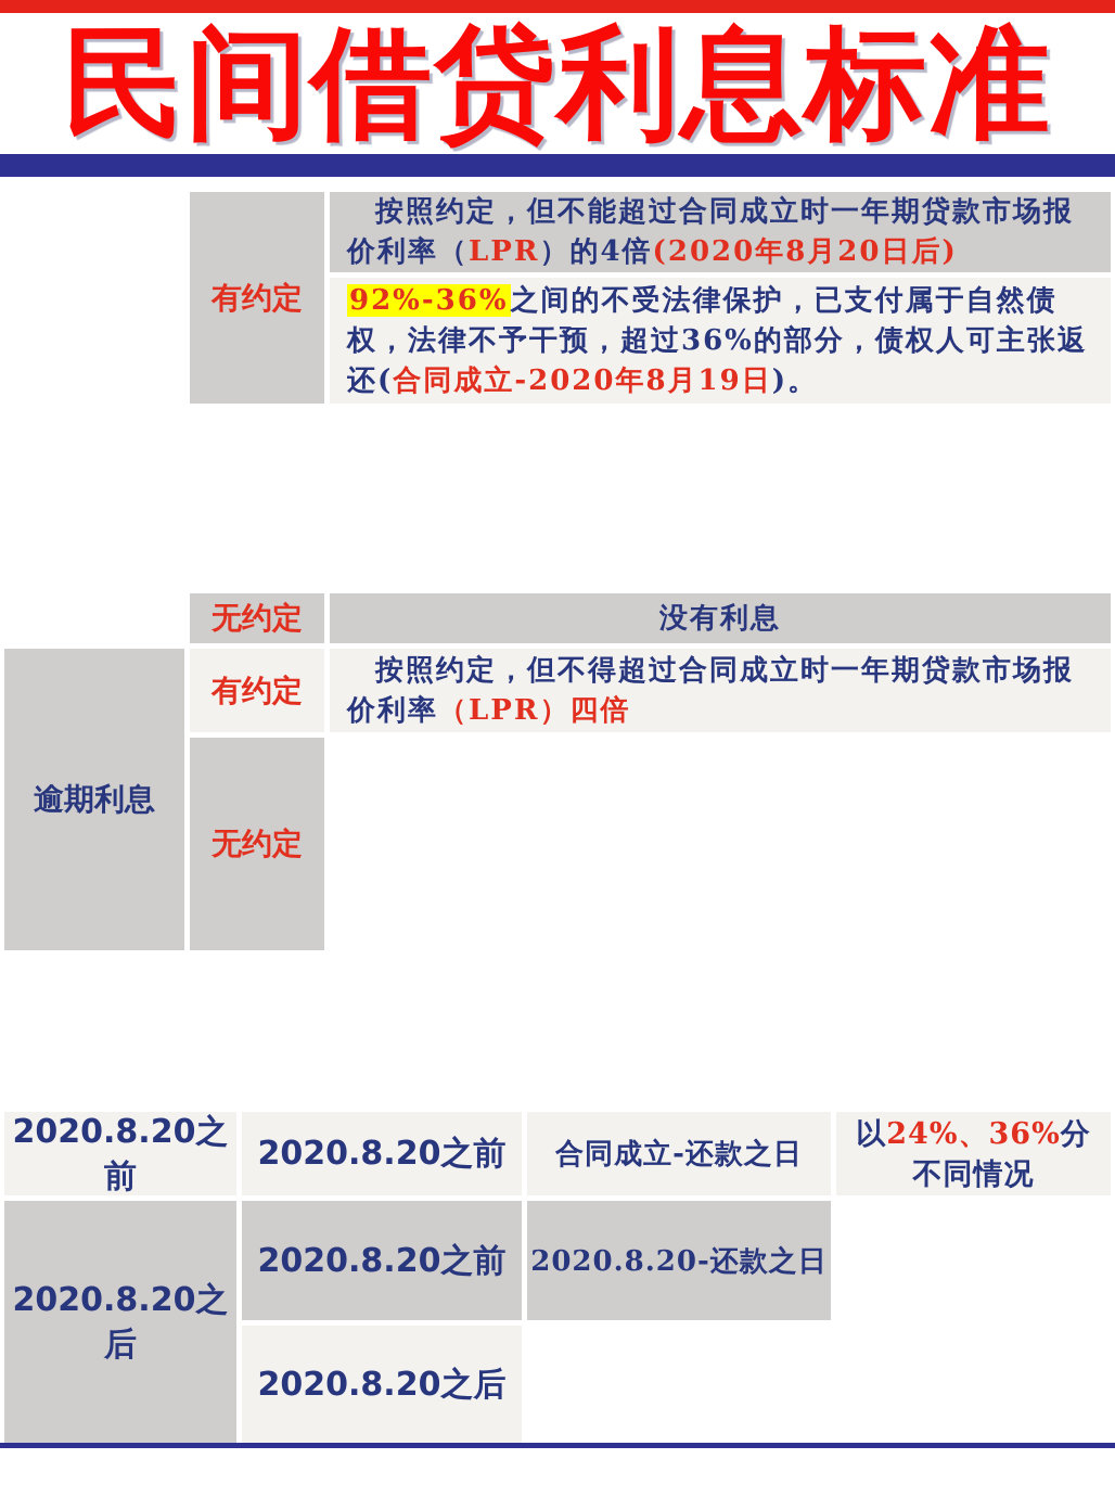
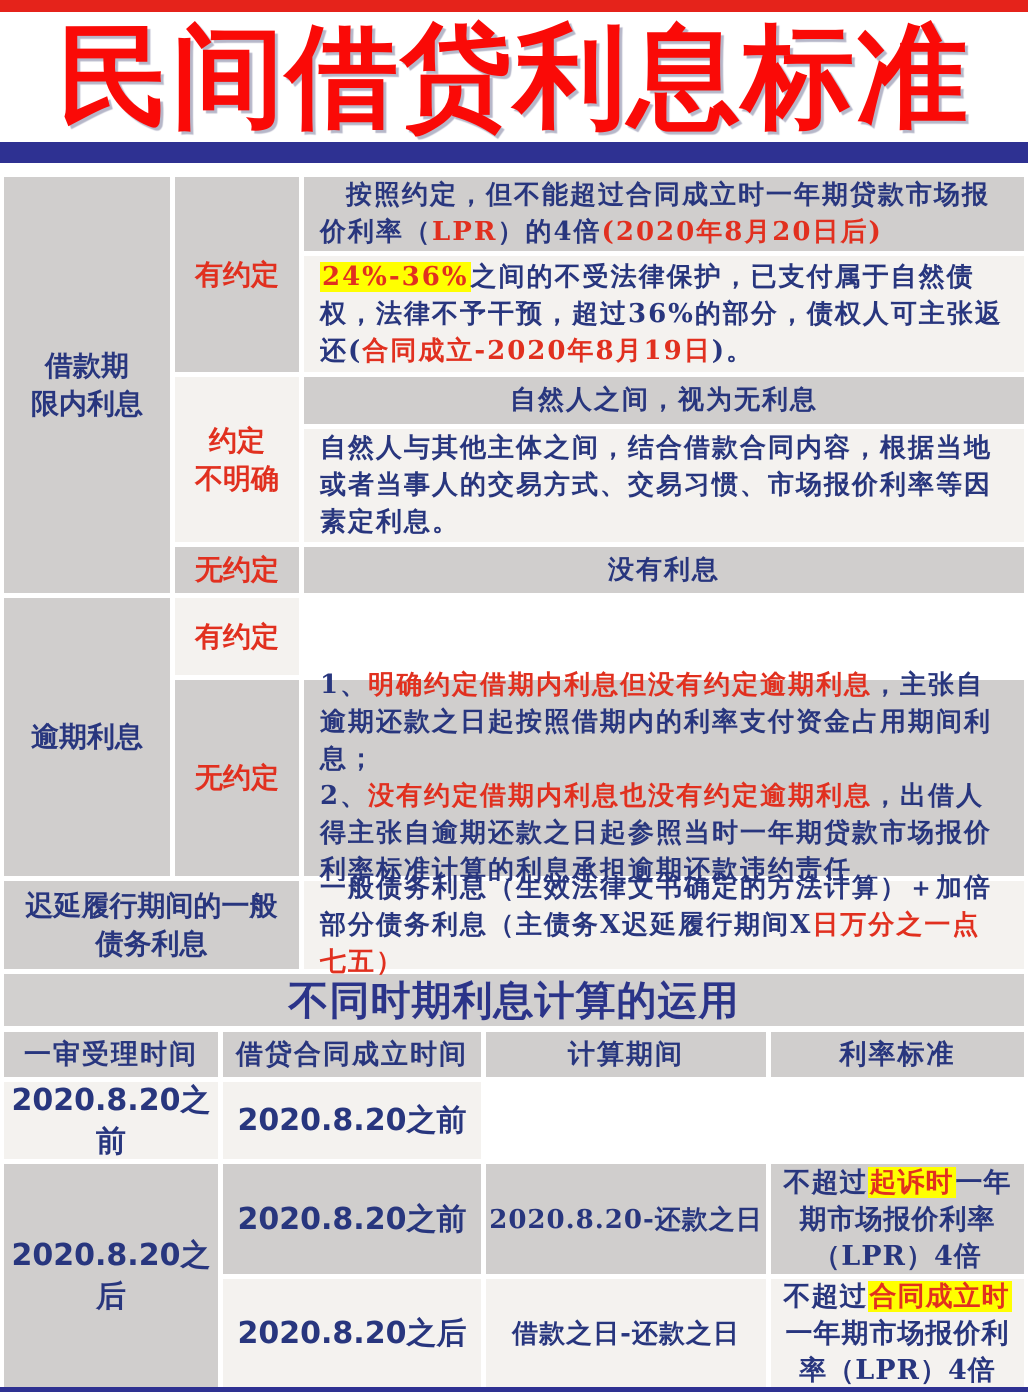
  民间借贷利息标准
+ 借款期
+ 限内利息
  有约定
  按照约定，但不能超过合同成立时一年期贷款市场报价利率（LPR）的4倍(2020年8月20日后)
- 92%-36%之间的不受法律保护，已支付属于自然债权，法律不予干预，超过36%的部分，债权人可主张返还(合同成立-2020年8月19日)。
+ 24%-36%之间的不受法律保护，已支付属于自然债权，法律不予干预，超过36%的部分，债权人可主张返还(合同成立-2020年8月19日)。
+ 约定
+ 不明确
+ 自然人之间，视为无利息
+ 自然人与其他主体之间，结合借款合同内容，根据当地或者当事人的交易方式、交易习惯、市场报价利率等因素定利息。
  无约定
  没有利息
  逾期利息
  有约定
- 按照约定，但不得超过合同成立时一年期贷款市场报价利率（LPR）四倍
  无约定
+ 1、明确约定借期内利息但没有约定逾期利息，主张自逾期还款之日起按照借期内的利率支付资金占用期间利息；
+ 2、没有约定借期内利息也没有约定逾期利息，出借人得主张自逾期还款之日起参照当时一年期贷款市场报价利率标准计算的利息承担逾期还款违约责任
+ 迟延履行期间的一般
+ 债务利息
+ 一般债务利息（生效法律文书确定的方法计算）＋加倍部分债务利息（主债务X迟延履行期间X日万分之一点七五）
+ 不同时期利息计算的运用
+ 一审受理时间
+ 借贷合同成立时间
+ 计算期间
+ 利率标准
  2020.8.20之前
  2020.8.20之前
- 合同成立-还款之日
- 以24%、36%分不同情况
  2020.8.20之后
  2020.8.20之前
  2020.8.20-还款之日
+ 不超过起诉时一年期市场报价利率（LPR）4倍
  2020.8.20之后
+ 借款之日-还款之日
+ 不超过合同成立时一年期市场报价利率（LPR）4倍
